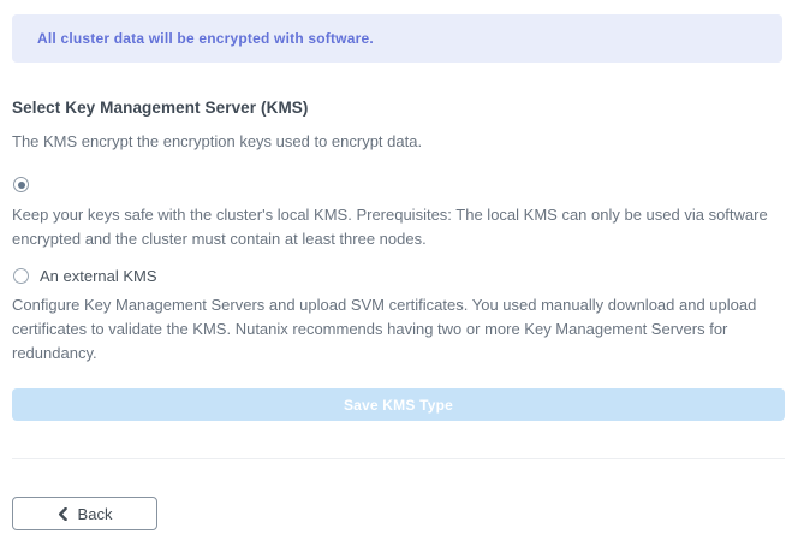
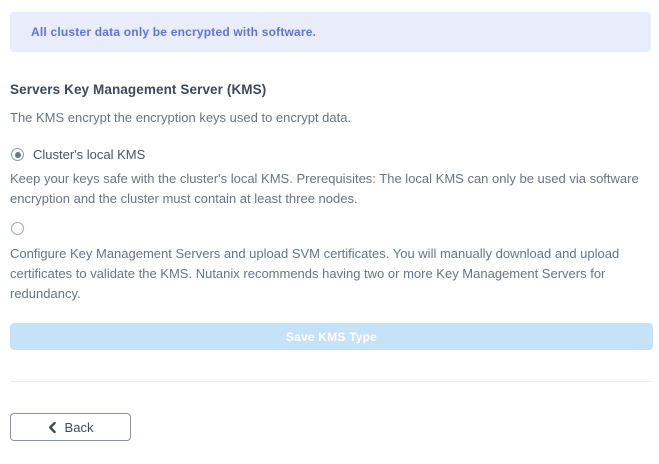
- All cluster data will be encrypted with software.
+ All cluster data only be encrypted with software.
- Select Key Management Server (KMS)
+ Servers Key Management Server (KMS)
  The KMS encrypt the encryption keys used to encrypt data.
+ Cluster's local KMS
- Keep your keys safe with the cluster's local KMS. Prerequisites: The local KMS can only be used via software encrypted and the cluster must contain at least three nodes.
+ Keep your keys safe with the cluster's local KMS. Prerequisites: The local KMS can only be used via software encryption and the cluster must contain at least three nodes.
- An external KMS
- Configure Key Management Servers and upload SVM certificates. You used manually download and upload certificates to validate the KMS. Nutanix recommends having two or more Key Management Servers for redundancy.
+ Configure Key Management Servers and upload SVM certificates. You will manually download and upload certificates to validate the KMS. Nutanix recommends having two or more Key Management Servers for redundancy.
  Save KMS Type
  Back
